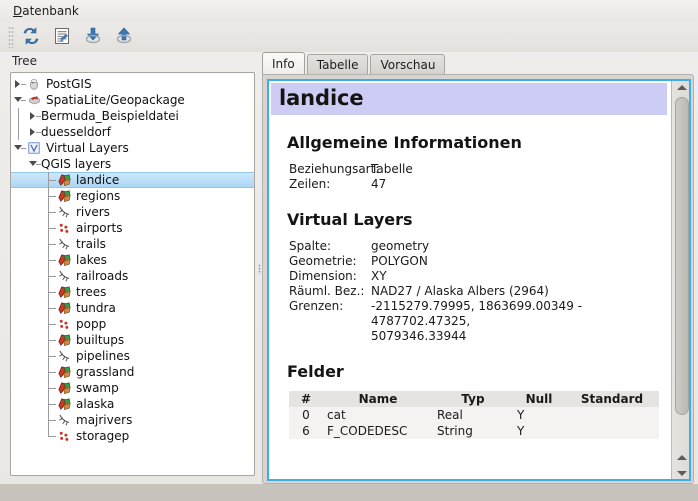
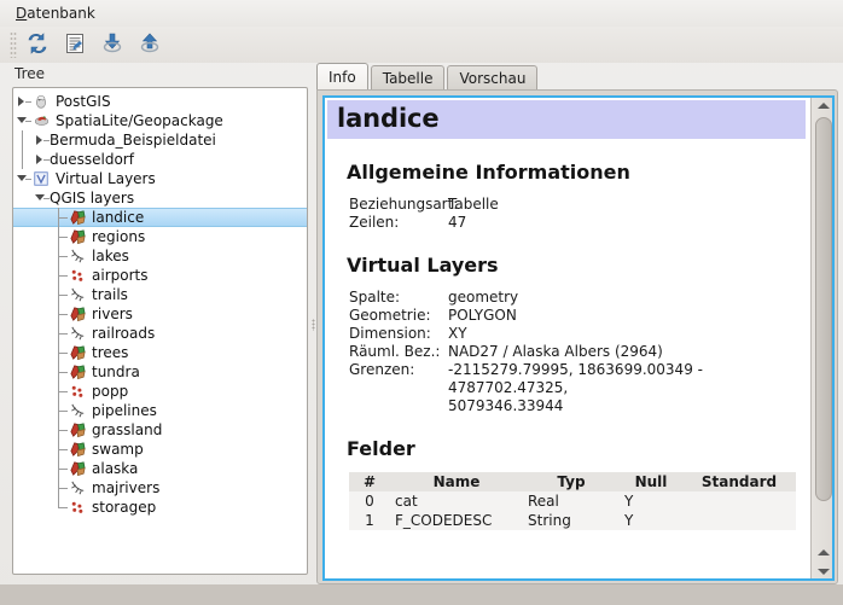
  Datenbank
  Tree
  PostGIS
  SpatiaLite/Geopackage
  Bermuda_Beispieldatei
  duesseldorf
  Virtual Layers
  QGIS layers
  landice
  regions
- rivers
+ lakes
  airports
  trails
- lakes
+ rivers
  railroads
  trees
  tundra
  popp
- builtups
  pipelines
  grassland
  swamp
  alaska
  majrivers
  storagep
  Info
  Tabelle
  Vorschau
  landice
  Allgemeine Informationen
  Beziehungsar
  Tabelle
  Zeilen:
  47
  Virtual Layers
  Spalte:
  geometry
  Geometrie:
  POLYGON
  Dimension:
  XY
  Räuml. Bez.:
  NAD27 / Alaska Albers (2964)
  Grenzen:
  -2115279.79995, 1863699.00349 - 4787702.47325,
  5079346.33944
  Felder
  #	Name	Typ	Null	Standard
  0	cat	Real	Y
- 6	F_CODEDESC	String	Y
+ 1	F_CODEDESC	String	Y
